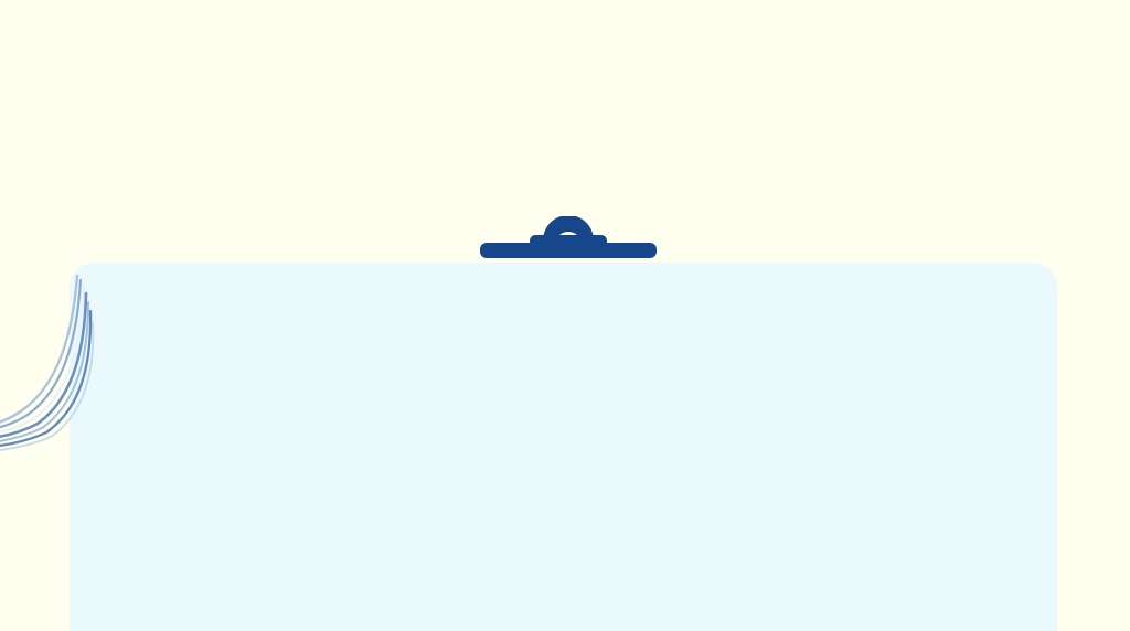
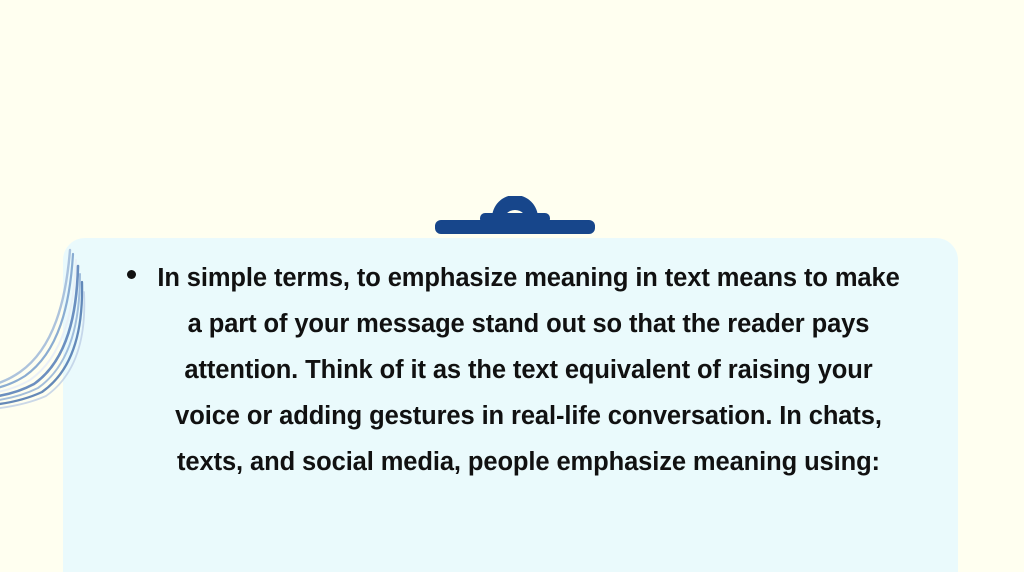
+ In simple terms, to emphasize meaning in text means to make a part of your message stand out so that the reader pays attention. Think of it as the text equivalent of raising your voice or adding gestures in real-life conversation. In chats, texts, and social media, people emphasize meaning using:
